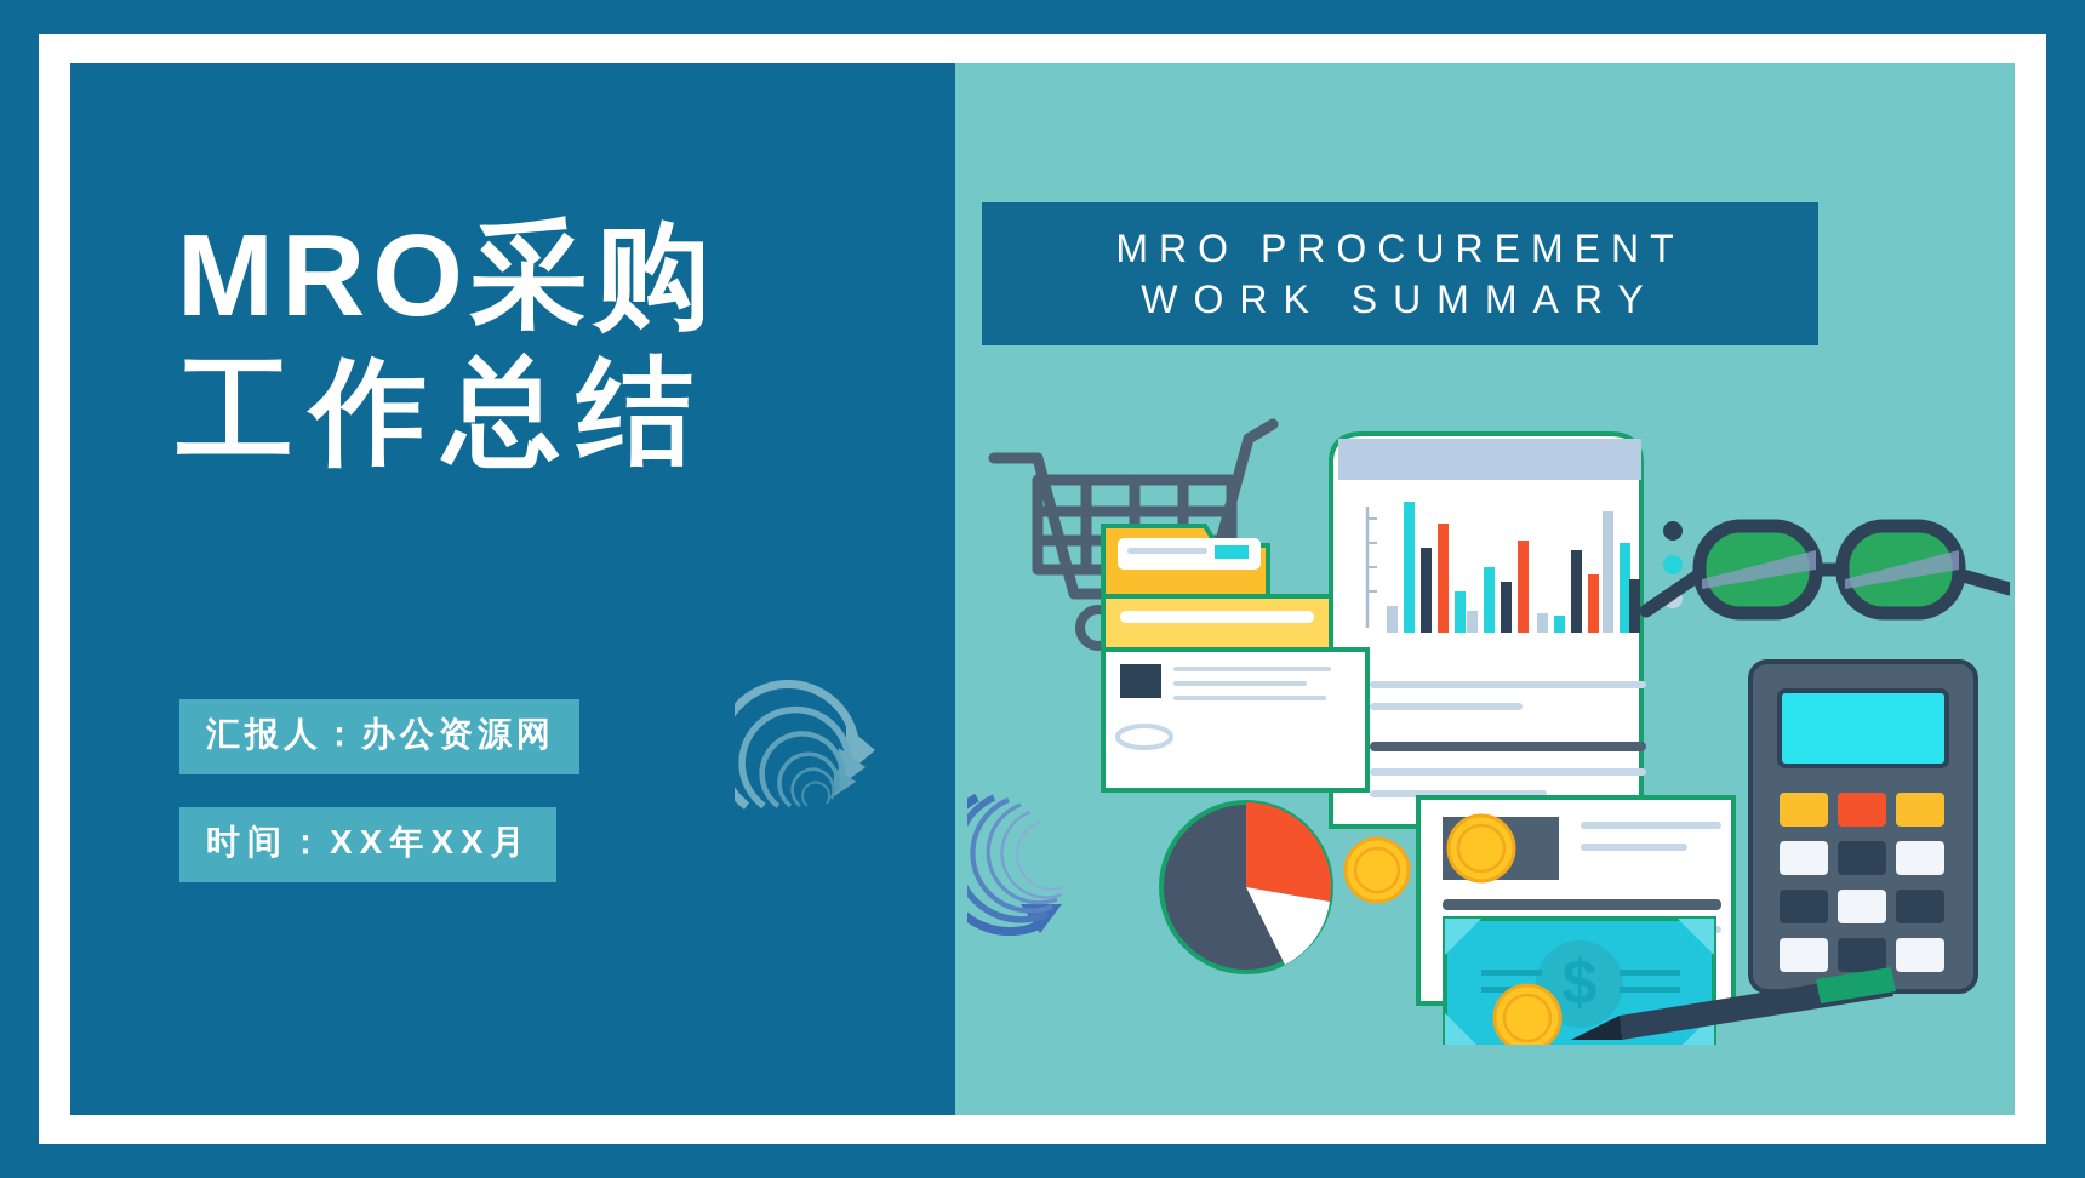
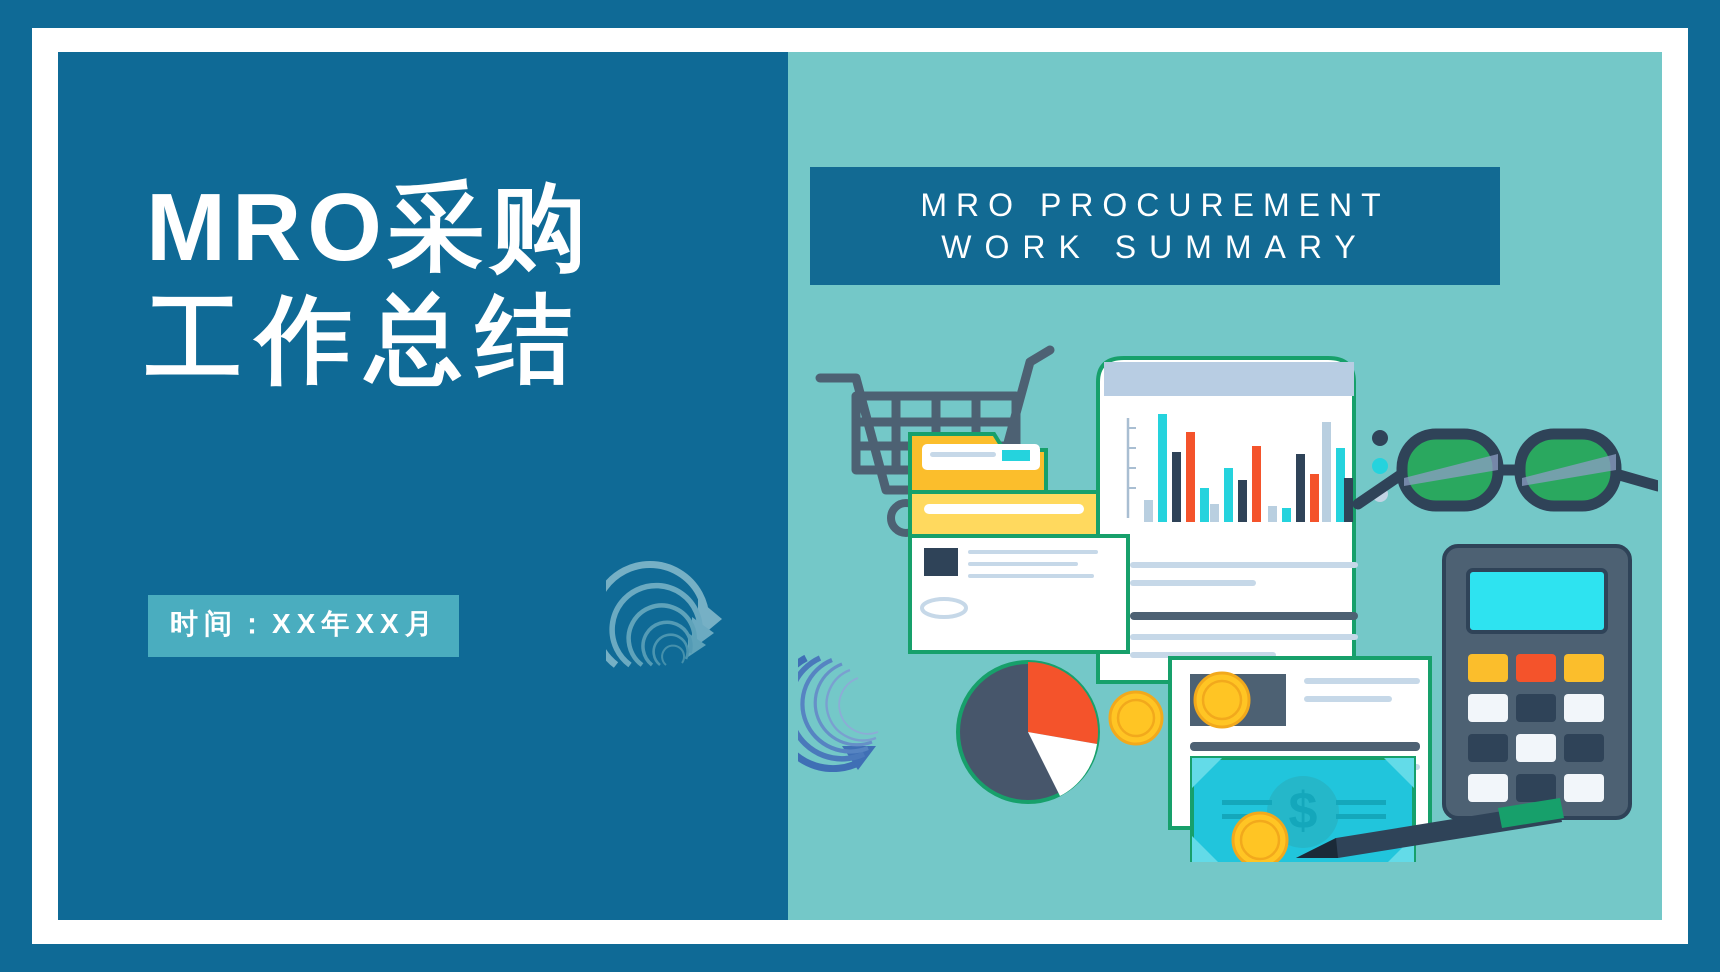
  MRO采购
  工作总结
- 汇报人：办公资源网
  时间：XX年XX月
  MRO PROCUREMENT
  WORK SUMMARY
  $
